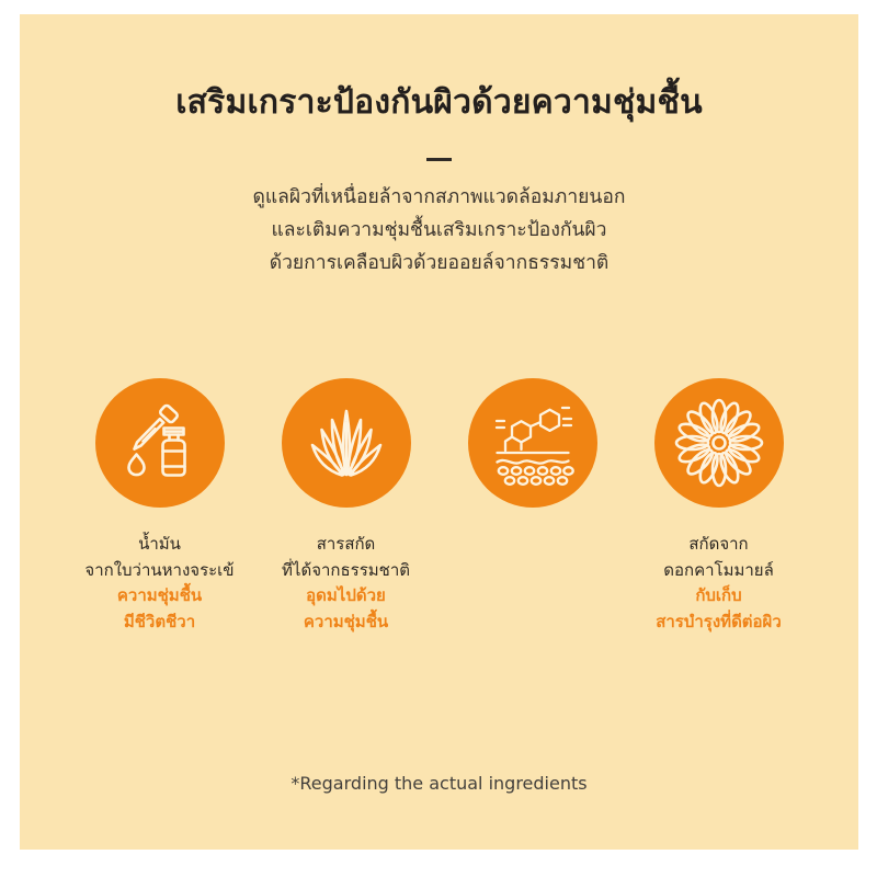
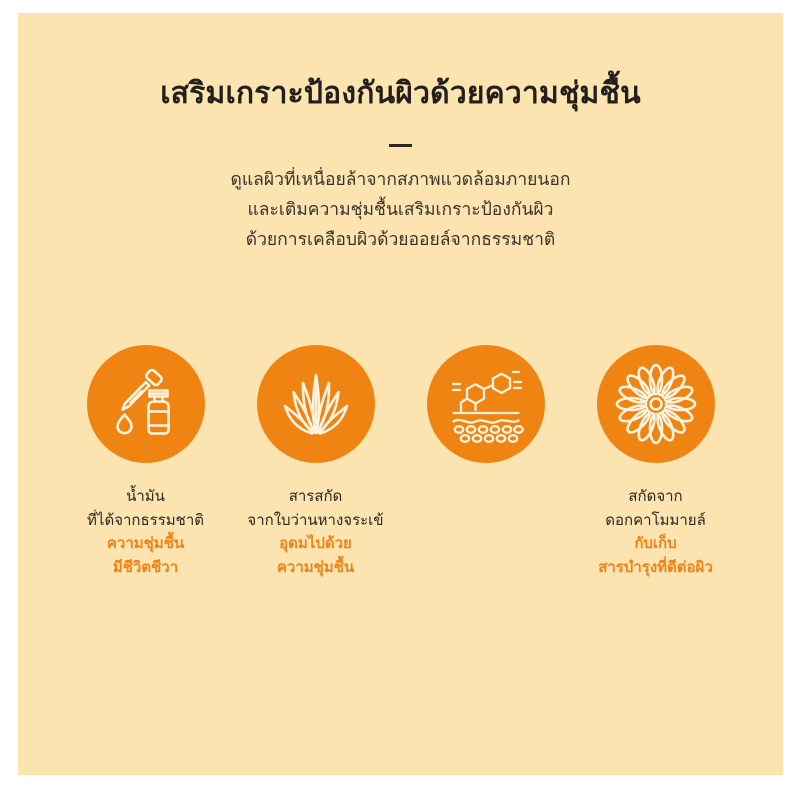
  เสริมเกราะป้องกันผิวด้วยความชุ่มชื้น
  ดูแลผิวที่เหนื่อยล้าจากสภาพแวดล้อมภายนอก
  และเติมความชุ่มชื้นเสริมเกราะป้องกันผิว
  ด้วยการเคลือบผิวด้วยออยล์จากธรรมชาติ
  น้ำมัน
- จากใบว่านหางจระเข้
+ ที่ได้จากธรรมชาติ
  ความชุ่มชื้น
  มีชีวิตชีวา
  สารสกัด
- ที่ได้จากธรรมชาติ
+ จากใบว่านหางจระเข้
  อุดมไปด้วย
  ความชุ่มชื้น
  สกัดจาก
  ดอกคาโมมายล์
  กับเก็บ
  สารบำรุงที่ดีต่อผิว
- *Regarding the actual ingredients
